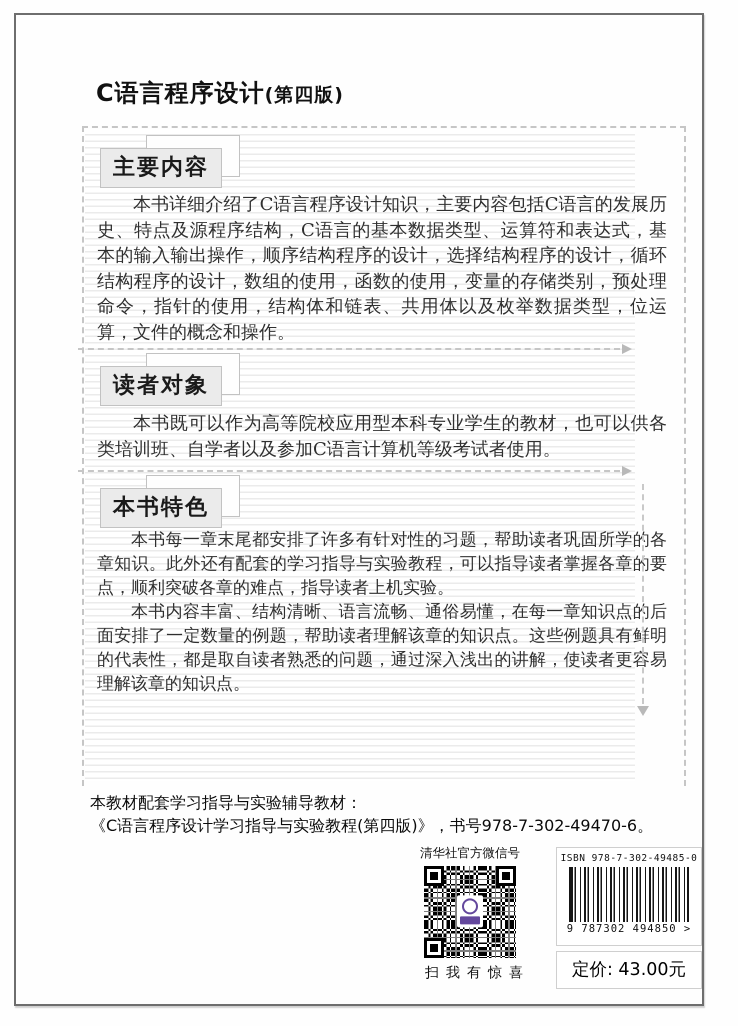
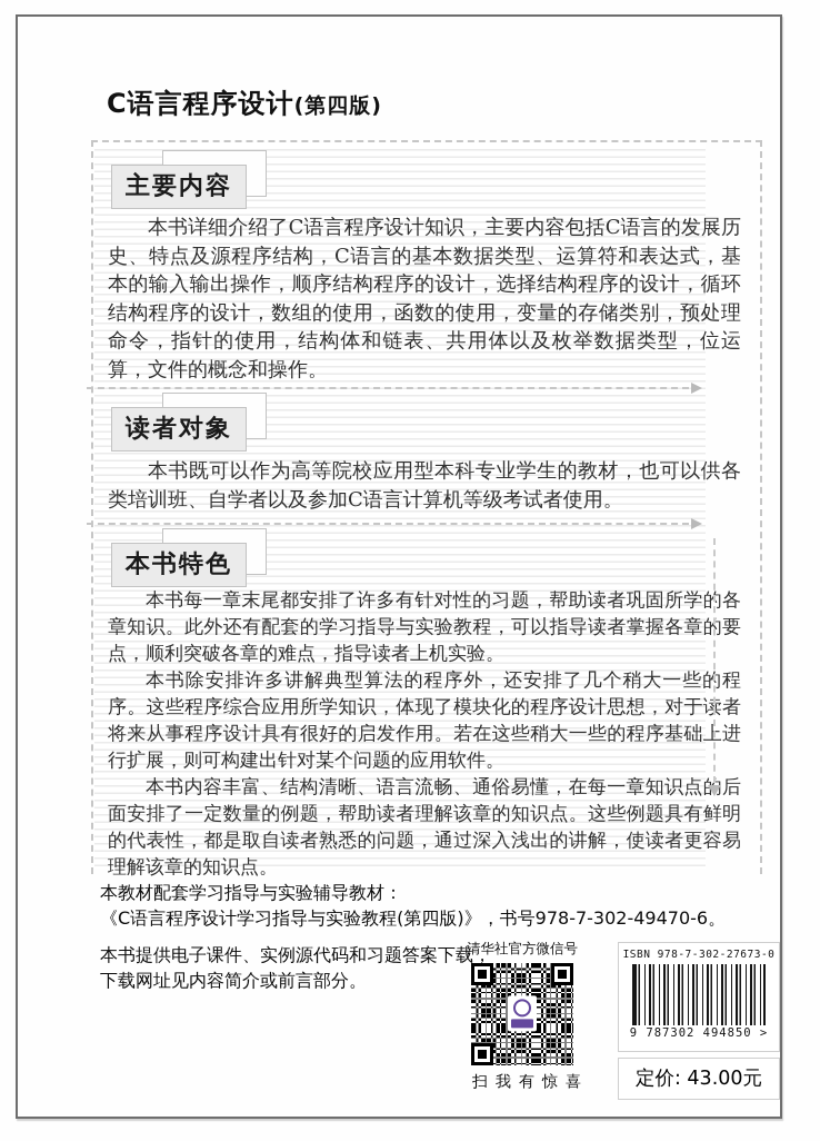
  C语言程序设计(第四版)
  主要内容
  本书详细介绍了C语言程序设计知识，主要内容包括C语言的发展历史、特点及源程序结构，C语言的基本数据类型、运算符和表达式，基本的输入输出操作，顺序结构程序的设计，选择结构程序的设计，循环结构程序的设计，数组的使用，函数的使用，变量的存储类别，预处理命令，指针的使用，结构体和链表、共用体以及枚举数据类型，位运算，文件的概念和操作。
  读者对象
  本书既可以作为高等院校应用型本科专业学生的教材，也可以供各类培训班、自学者以及参加C语言计算机等级考试者使用。
  本书特色
  本书每一章末尾都安排了许多有针对性的习题，帮助读者巩固所学的各章知识。此外还有配套的学习指导与实验教程，可以指导读者掌握各章的要点，顺利突破各章的难点，指导读者上机实验。
+ 本书除安排许多讲解典型算法的程序外，还安排了几个稍大一些的程序。这些程序综合应用所学知识，体现了模块化的程序设计思想，对于读者将来从事程序设计具有很好的启发作用。若在这些稍大一些的程序基础上进行扩展，则可构建出针对某个问题的应用软件。
  本书内容丰富、结构清晰、语言流畅、通俗易懂，在每一章知识点的后面安排了一定数量的例题，帮助读者理解该章的知识点。这些例题具有鲜明的代表性，都是取自读者熟悉的问题，通过深入浅出的讲解，使读者更容易理解该章的知识点。
  本教材配套学习指导与实验辅导教材：
  《C语言程序设计学习指导与实验教程(第四版)》，书号978-7-302-49470-6。
+ 本书提供电子课件、实例源代码和习题答案下载，
+ 下载网址见内容简介或前言部分。
  清华社官方微信号
  扫我有惊喜
- ISBN 978-7-302-49485-0
+ ISBN 978-7-302-27673-0
  9 787302 494850 >
  定价: 43.00元
